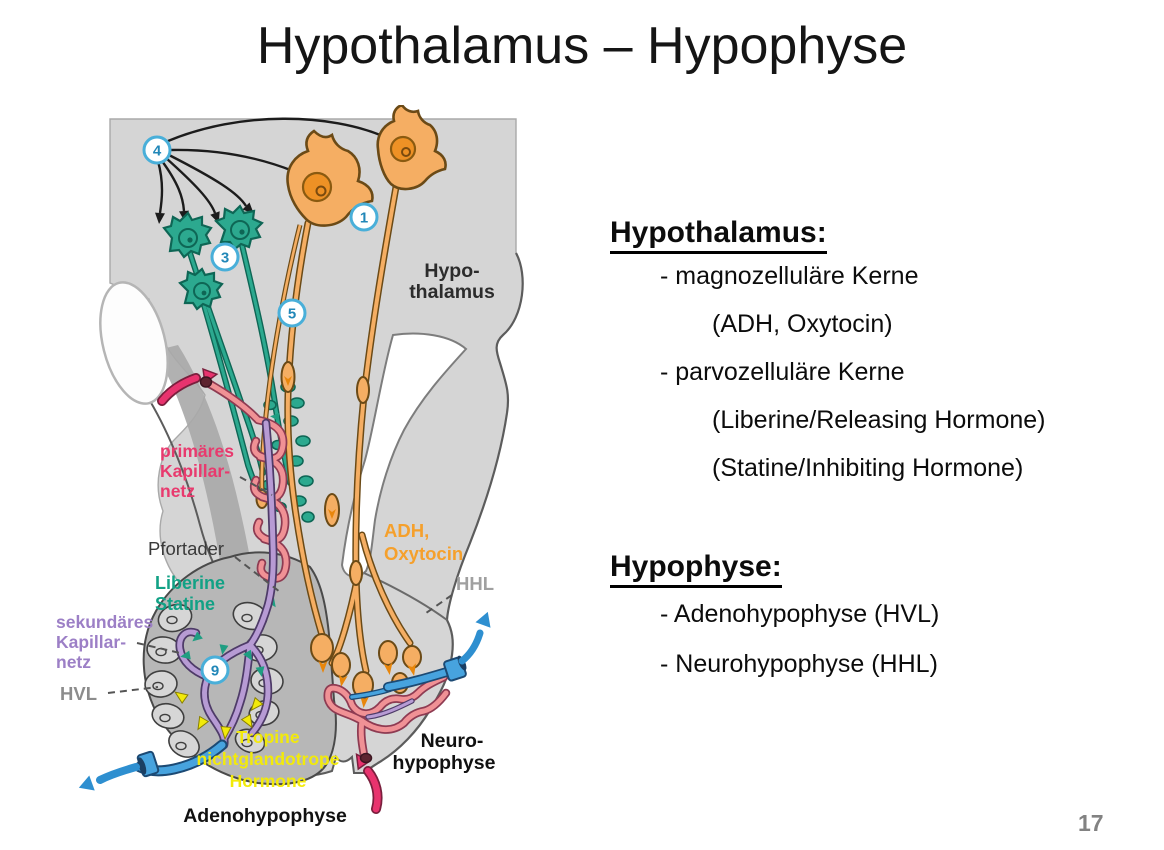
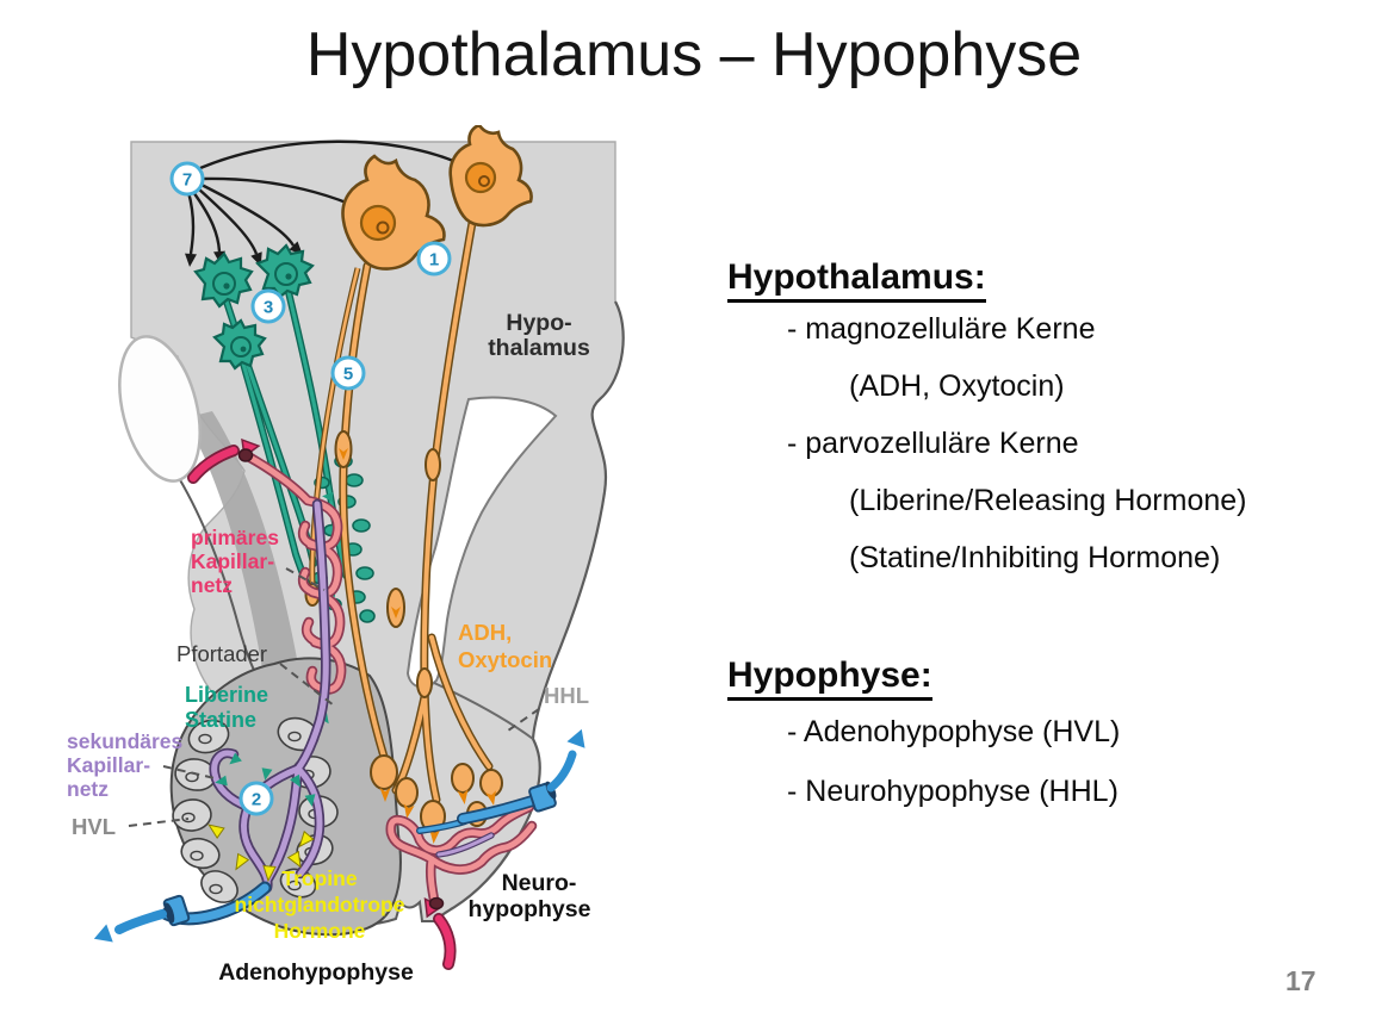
  Hypothalamus – Hypophyse
  1
- 9
+ 2
  3
- 4
+ 7
  5
  Hypo-
  thalamus
  primäres
  Kapillar-
  netz
  Pfortader
  Liberine
  Statine
  sekundäres
  Kapillar-
  netz
  HVL
  ADH,
  Oxytocin
  HHL
  Tropine
  nichtglandotrope
  Hormone
  Adenohypophyse
  Neuro-
  hypophyse
  Hypothalamus:
  - magnozelluläre Kerne
  (ADH, Oxytocin)
  - parvozelluläre Kerne
  (Liberine/Releasing Hormone)
  (Statine/Inhibiting Hormone)
  Hypophyse:
  - Adenohypophyse (HVL)
  - Neurohypophyse (HHL)
  17
